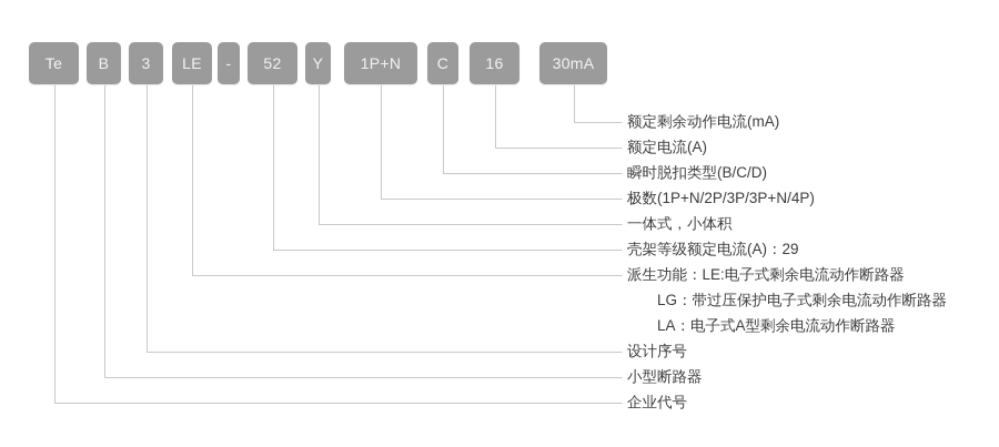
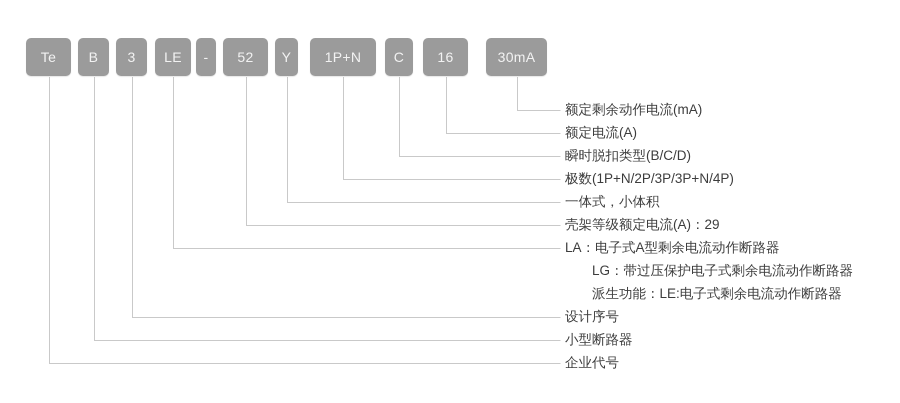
  Te
  B
  3
  LE
  -
  52
  Y
  1P+N
  C
  16
  30mA
  额定剩余动作电流(mA)
  额定电流(A)
  瞬时脱扣类型(B/C/D)
  极数(1P+N/2P/3P/3P+N/4P)
  一体式，小体积
  壳架等级额定电流(A)：29
- 派生功能：LE:电子式剩余电流动作断路器
+ LA：电子式A型剩余电流动作断路器
  LG：带过压保护电子式剩余电流动作断路器
- LA：电子式A型剩余电流动作断路器
+ 派生功能：LE:电子式剩余电流动作断路器
  设计序号
  小型断路器
  企业代号
